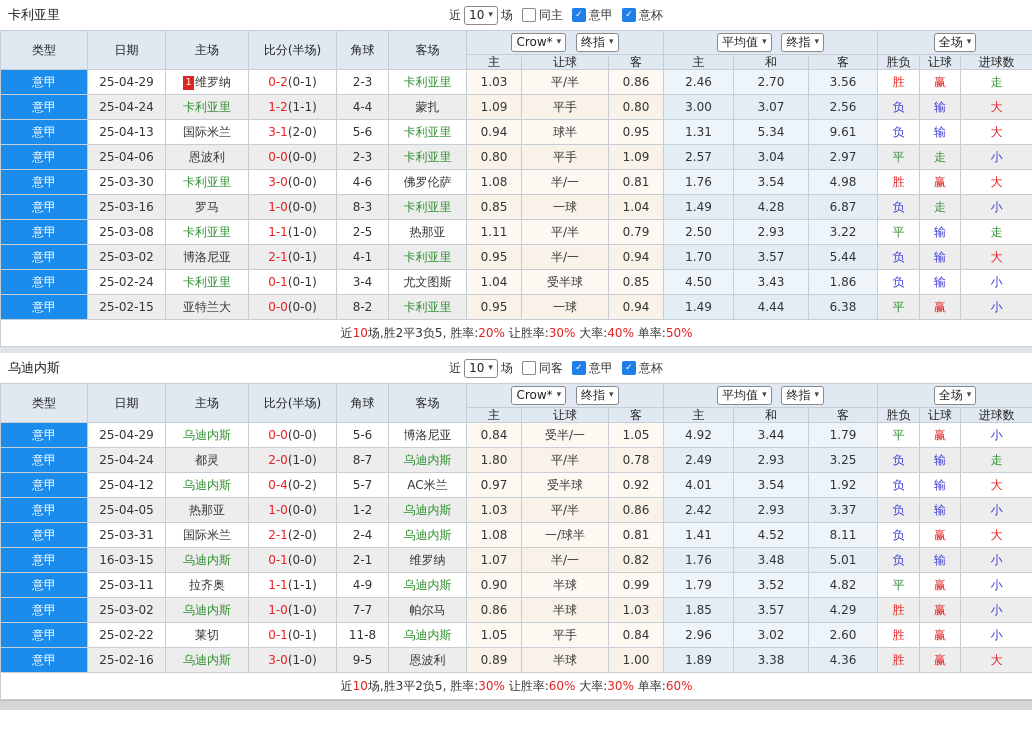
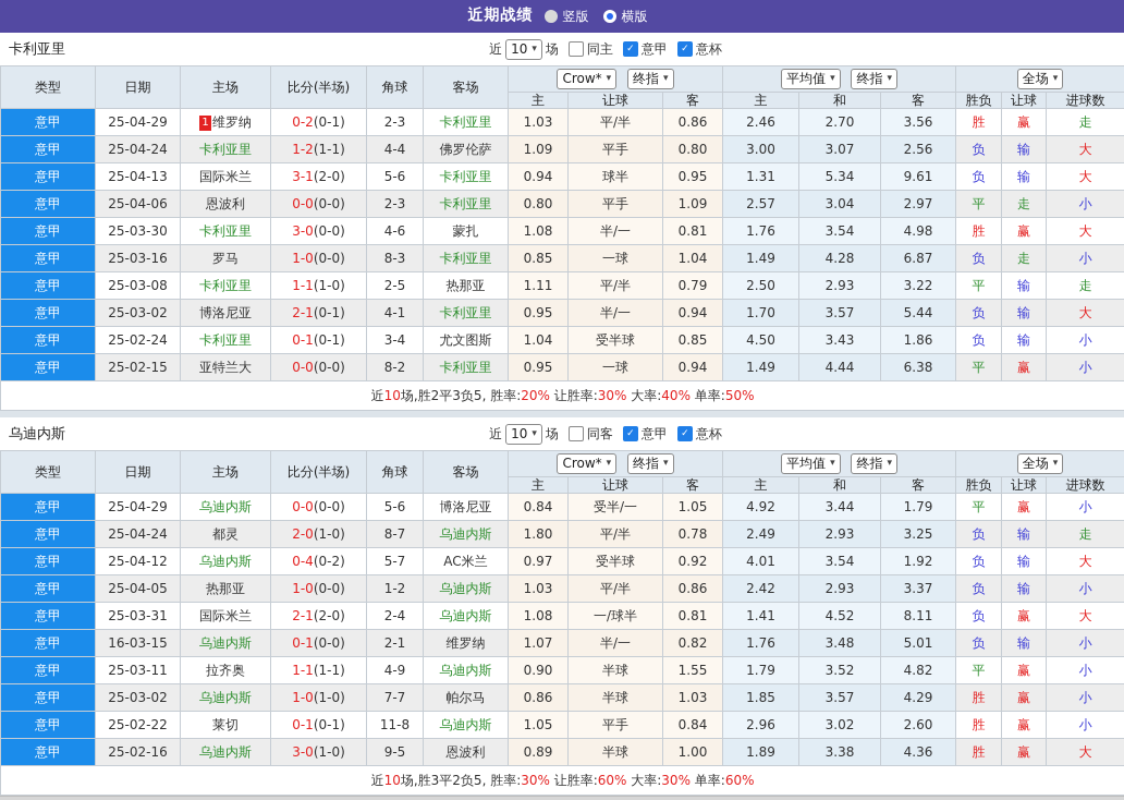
+ 近期战绩
+ 竖版
+ 横版
  卡利亚里
  近
  10
  ▾
  场
  同主
  意甲
  意杯
  类型	日期	主场	比分(半场)	角球	客场	Crow* ▾ 终指 ▾	平均值 ▾ 终指 ▾	全场 ▾
  主	让球	客	主	和	客	胜负	让球	进球数
  意甲	25-04-29	1 维罗纳	0-2(0-1)	2-3	卡利亚里	1.03	平/半	0.86	2.46	2.70	3.56	胜	赢	走
- 意甲	25-04-24	卡利亚里	1-2(1-1)	4-4	蒙扎	1.09	平手	0.80	3.00	3.07	2.56	负	输	大
+ 意甲	25-04-24	卡利亚里	1-2(1-1)	4-4	佛罗伦萨	1.09	平手	0.80	3.00	3.07	2.56	负	输	大
  意甲	25-04-13	国际米兰	3-1(2-0)	5-6	卡利亚里	0.94	球半	0.95	1.31	5.34	9.61	负	输	大
  意甲	25-04-06	恩波利	0-0(0-0)	2-3	卡利亚里	0.80	平手	1.09	2.57	3.04	2.97	平	走	小
- 意甲	25-03-30	卡利亚里	3-0(0-0)	4-6	佛罗伦萨	1.08	半/一	0.81	1.76	3.54	4.98	胜	赢	大
+ 意甲	25-03-30	卡利亚里	3-0(0-0)	4-6	蒙扎	1.08	半/一	0.81	1.76	3.54	4.98	胜	赢	大
  意甲	25-03-16	罗马	1-0(0-0)	8-3	卡利亚里	0.85	一球	1.04	1.49	4.28	6.87	负	走	小
  意甲	25-03-08	卡利亚里	1-1(1-0)	2-5	热那亚	1.11	平/半	0.79	2.50	2.93	3.22	平	输	走
  意甲	25-03-02	博洛尼亚	2-1(0-1)	4-1	卡利亚里	0.95	半/一	0.94	1.70	3.57	5.44	负	输	大
  意甲	25-02-24	卡利亚里	0-1(0-1)	3-4	尤文图斯	1.04	受半球	0.85	4.50	3.43	1.86	负	输	小
  意甲	25-02-15	亚特兰大	0-0(0-0)	8-2	卡利亚里	0.95	一球	0.94	1.49	4.44	6.38	平	赢	小
  近10场,胜2平3负5, 胜率:20% 让胜率:30% 大率:40% 单率:50%
  乌迪内斯
  近
  10
  ▾
  场
  同客
  意甲
  意杯
  类型	日期	主场	比分(半场)	角球	客场	Crow* ▾ 终指 ▾	平均值 ▾ 终指 ▾	全场 ▾
  主	让球	客	主	和	客	胜负	让球	进球数
  意甲	25-04-29	乌迪内斯	0-0(0-0)	5-6	博洛尼亚	0.84	受半/一	1.05	4.92	3.44	1.79	平	赢	小
  意甲	25-04-24	都灵	2-0(1-0)	8-7	乌迪内斯	1.80	平/半	0.78	2.49	2.93	3.25	负	输	走
  意甲	25-04-12	乌迪内斯	0-4(0-2)	5-7	AC米兰	0.97	受半球	0.92	4.01	3.54	1.92	负	输	大
  意甲	25-04-05	热那亚	1-0(0-0)	1-2	乌迪内斯	1.03	平/半	0.86	2.42	2.93	3.37	负	输	小
  意甲	25-03-31	国际米兰	2-1(2-0)	2-4	乌迪内斯	1.08	一/球半	0.81	1.41	4.52	8.11	负	赢	大
  意甲	16-03-15	乌迪内斯	0-1(0-0)	2-1	维罗纳	1.07	半/一	0.82	1.76	3.48	5.01	负	输	小
- 意甲	25-03-11	拉齐奥	1-1(1-1)	4-9	乌迪内斯	0.90	半球	0.99	1.79	3.52	4.82	平	赢	小
+ 意甲	25-03-11	拉齐奥	1-1(1-1)	4-9	乌迪内斯	0.90	半球	1.55	1.79	3.52	4.82	平	赢	小
  意甲	25-03-02	乌迪内斯	1-0(1-0)	7-7	帕尔马	0.86	半球	1.03	1.85	3.57	4.29	胜	赢	小
  意甲	25-02-22	莱切	0-1(0-1)	11-8	乌迪内斯	1.05	平手	0.84	2.96	3.02	2.60	胜	赢	小
  意甲	25-02-16	乌迪内斯	3-0(1-0)	9-5	恩波利	0.89	半球	1.00	1.89	3.38	4.36	胜	赢	大
  近10场,胜3平2负5, 胜率:30% 让胜率:60% 大率:30% 单率:60%
